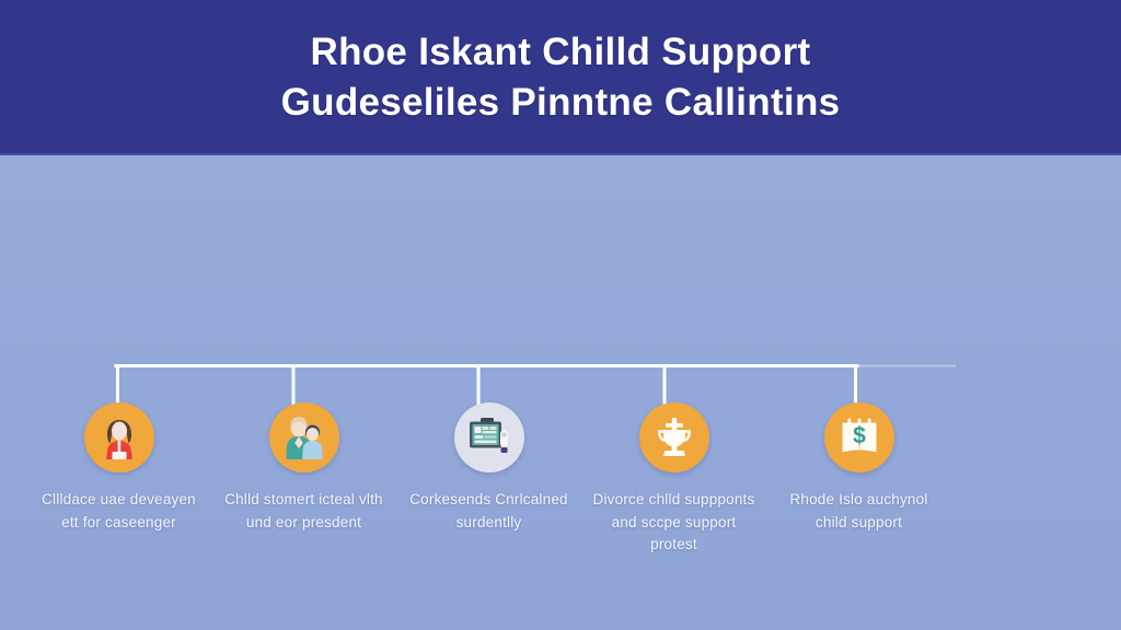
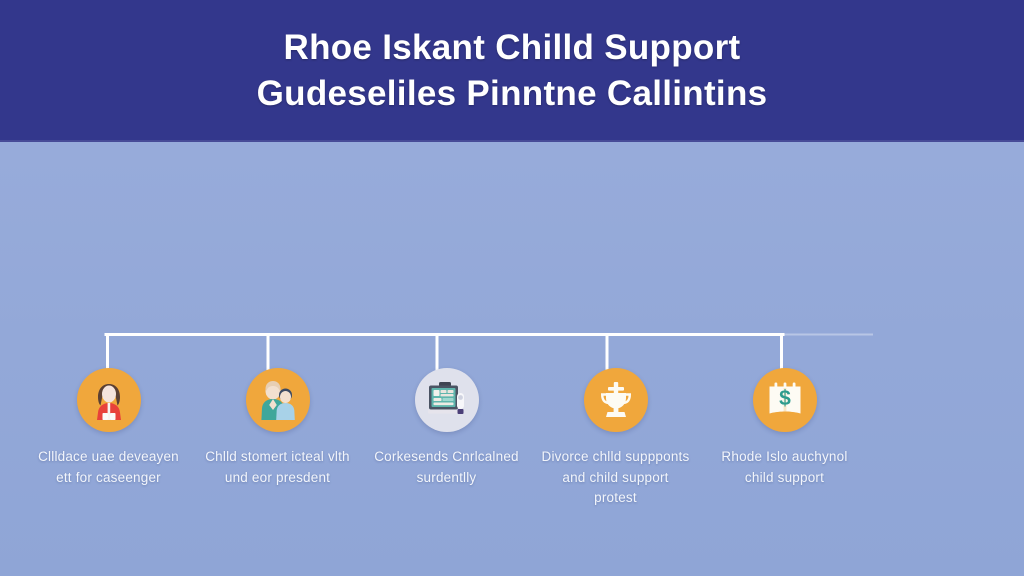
  Rhoe Iskant Chilld Support
  Gudeseliles Pinntne Callintins
  Cllldace uae deveayen ett for caseenger
  Chlld stomert icteal vlth und eor presdent
  Corkesends Cnrlcalned surdentlly
- Divorce chlld suppponts and sccpe support protest
+ Divorce chlld suppponts and child support protest
  $
  Rhode Islo auchynol child support
